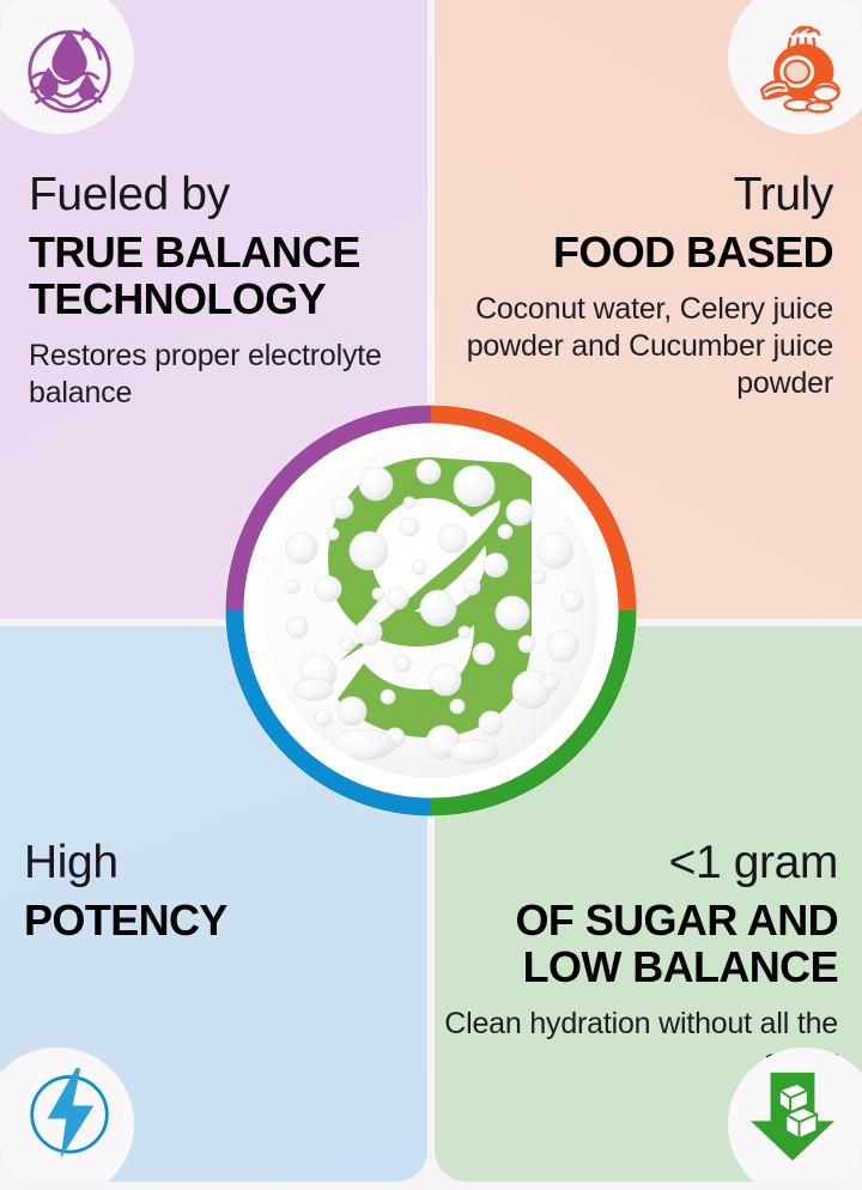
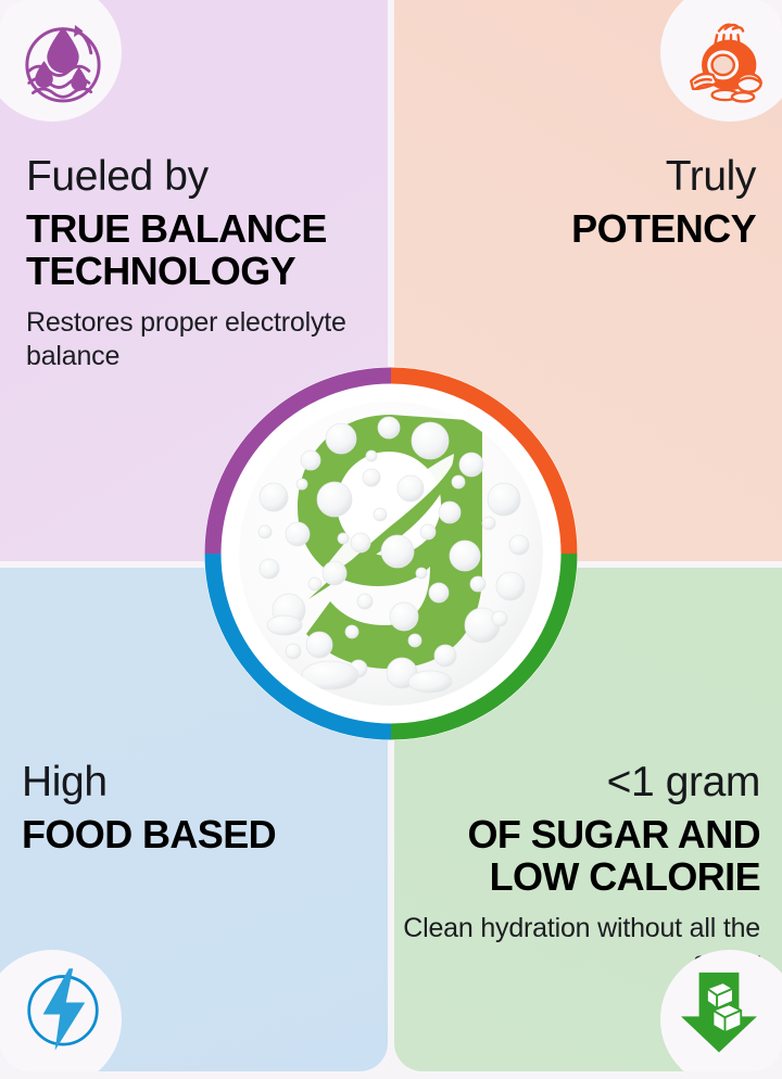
  Fueled by
  TRUE BALANCE TECHNOLOGY
  Restores proper electrolyte balance
  Truly
- FOOD BASED
+ POTENCY
- Coconut water, Celery juice powder and Cucumber juice powder
  High
- POTENCY
+ FOOD BASED
  <1 gram
- OF SUGAR AND LOW BALANCE
+ OF SUGAR AND LOW CALORIE
  Clean hydration without all the
